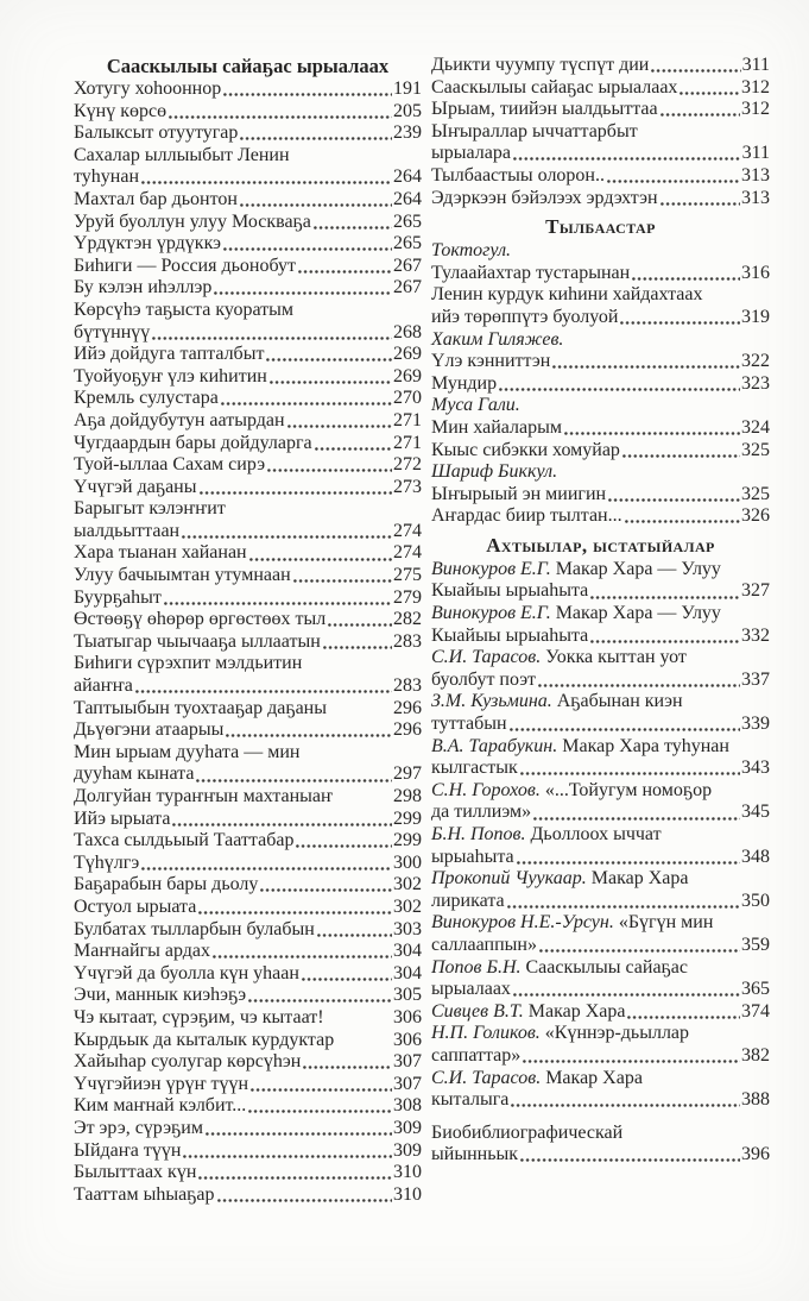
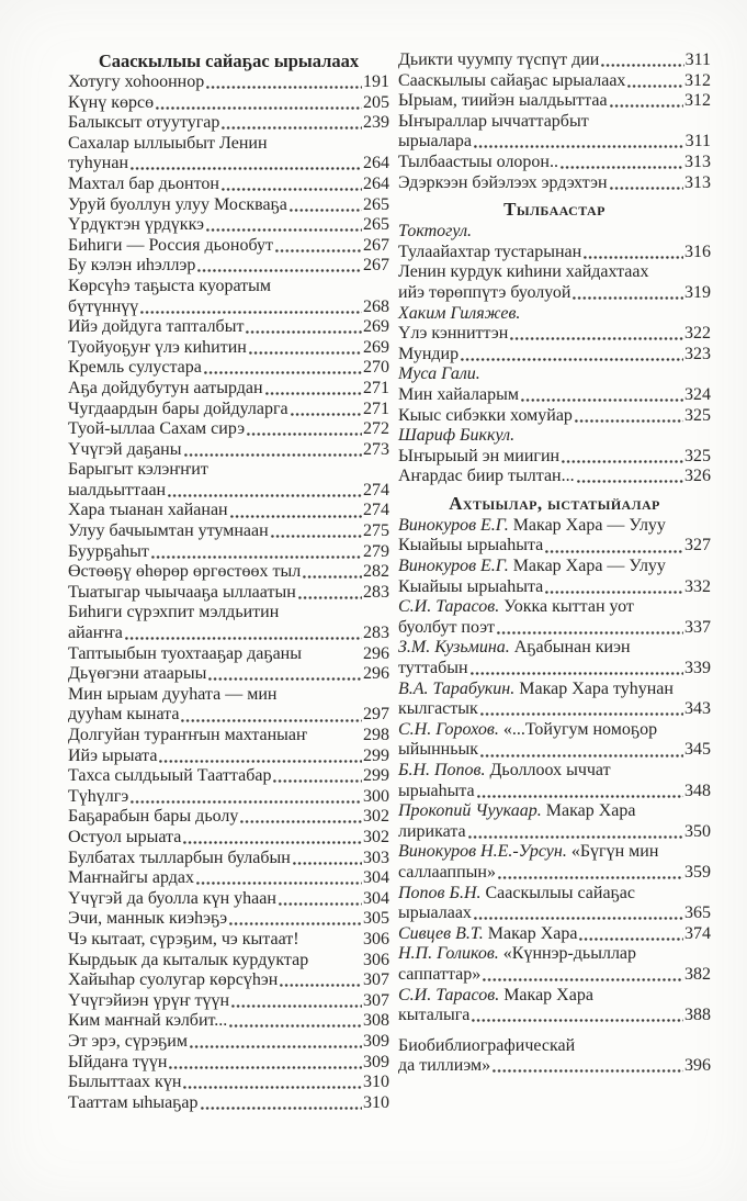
  Сааскылыы сайаҕас ырыалаах
  Хотугу хоһооннор
  191
  Күнү көрсө
  205
  Балыксыт отуутугар
  239
  Сахалар ыллыыбыт Ленин
  туһунан
  264
  Махтал бар дьонтон
  264
  Уруй буоллун улуу Москваҕа
  265
  Үрдүктэн үрдүккэ
  265
  Биһиги — Россия дьонобут
  267
  Бу кэлэн иһэллэр
  267
  Көрсүһэ таҕыста куоратым
  бүтүннүү
  268
  Ийэ дойдуга тапталбыт
  269
  Туойуоҕуҥ үлэ киһитин
  269
  Кремль сулустара
  270
  Аҕа дойдубутун аатырдан
  271
  Чугдаардын бары дойдуларга
  271
  Туой-ыллаа Сахам сирэ
  272
  Үчүгэй даҕаны
  273
  Барыгыт кэлэҥҥит
  ыалдьыттаан
  274
  Хара тыанан хайанан
  274
  Улуу бачыымтан утумнаан
  275
  Буурҕаһыт
  279
  Өстөөҕү өһөрөр өргөстөөх тыл
  282
  Тыатыгар чыычааҕа ыллаатын
  283
  Биһиги сүрэхпит мэлдьитин
  айаҥҥа
  283
  Таптыыбын туохтааҕар даҕаны
  296
  Дьүөгэни атаарыы
  296
  Мин ырыам дууһата — мин
  дууһам кыната
  297
  Долгуйан тураҥҥын махтаныаҥ
  298
  Ийэ ырыата
  299
  Тахса сылдьыый Тааттабар
  299
  Түһүлгэ
  300
  Баҕарабын бары дьолу
  302
  Остуол ырыата
  302
  Булбатах тылларбын булабын
  303
  Маҥнайгы ардах
  304
  Үчүгэй да буолла күн уһаан
  304
  Эчи, маннык киэһэҕэ
  305
  Чэ кытаат, сүрэҕим, чэ кытаат!
  306
  Кырдьык да кыталык курдуктар
  306
  Хайыһар суолугар көрсүһэн
  307
  Үчүгэйиэн үрүҥ түүн
  307
  Ким маҥнай кэлбит...
  308
  Эт эрэ, сүрэҕим
  309
  Ыйдаҥа түүн
  309
  Былыттаах күн
  310
  Тааттам ыһыаҕар
  310
  Дьикти чуумпу түспүт дии
  311
  Сааскылыы сайаҕас ырыалаах
  312
  Ырыам, тиийэн ыалдьыттаа
  312
  Ыҥыраллар ыччаттарбыт
  ырыалара
  311
  Тылбаастыы олорон..
  313
  Эдэркээн бэйэлээх эрдэхтэн
  313
  Тылбаастар
  Токтогул.
  Тулаайахтар тустарынан
  316
  Ленин курдук киһини хайдахтаах
  ийэ төрөппүтэ буолуой
  319
  Хаким Гиляжев.
  Үлэ кэнниттэн
  322
  Мундир
  323
  Муса Гали.
  Мин хайаларым
  324
  Кыыс сибэкки хомуйар
  325
  Шариф Биккул.
  Ыҥырыый эн миигин
  325
  Аҥардас биир тылтан...
  326
  Ахтыылар, ыстатыйалар
  Винокуров Е.Г. Макар Хара — Улуу
  Кыайыы ырыаһыта
  327
  Винокуров Е.Г. Макар Хара — Улуу
  Кыайыы ырыаһыта
  332
  С.И. Тарасов. Уокка кыттан уот
  буолбут поэт
  337
  З.М. Кузьмина. Аҕабынан киэн
  туттабын
  339
  В.А. Тарабукин. Макар Хара туһунан
  кылгастык
  343
  С.Н. Горохов. «...Тойугум номоҕор
- да тиллиэм»
+ ыйынньык
  345
  Б.Н. Попов. Дьоллоох ыччат
  ырыаһыта
  348
  Прокопий Чуукаар. Макар Хара
  лириката
  350
  Винокуров Н.Е.-Урсун. «Бүгүн мин
  саллааппын»
  359
  Попов Б.Н. Сааскылыы сайаҕас
  ырыалаах
  365
  Сивцев В.Т. Макар Хара
  374
  Н.П. Голиков. «Күннэр-дьыллар
  саппаттар»
  382
  С.И. Тарасов. Макар Хара
  кыталыга
  388
  Биобиблиографическай
- ыйынньык
+ да тиллиэм»
  396
